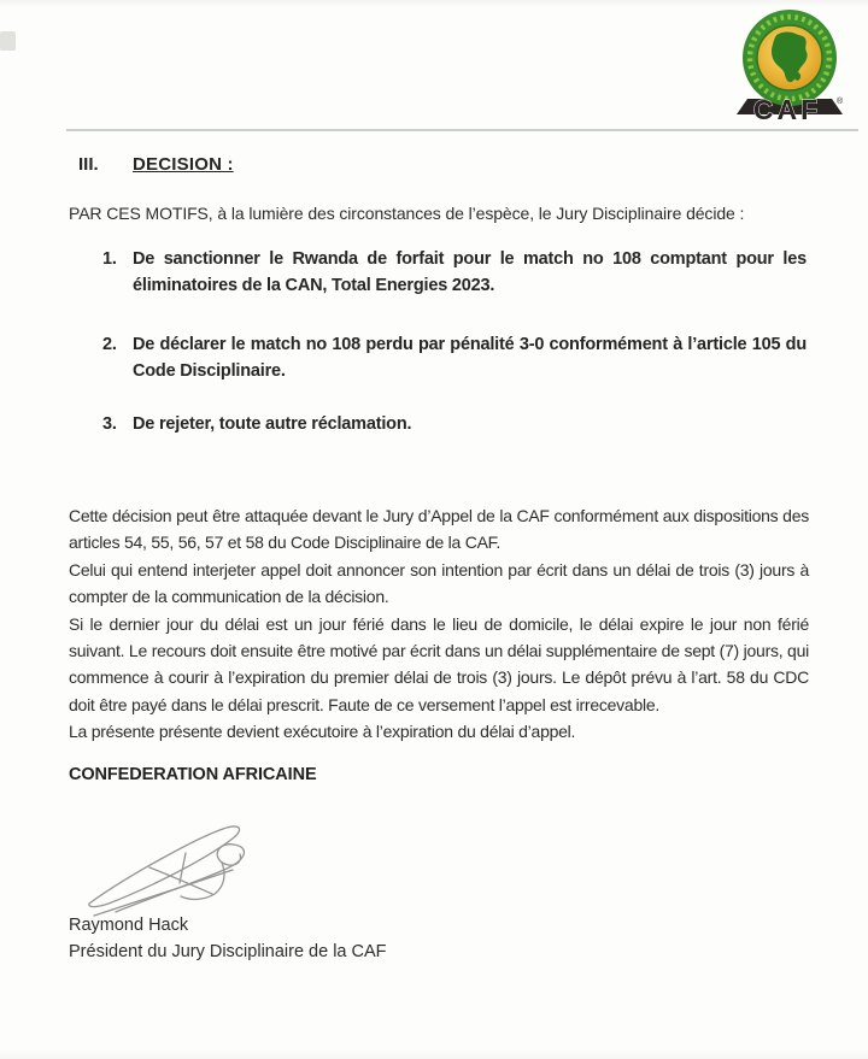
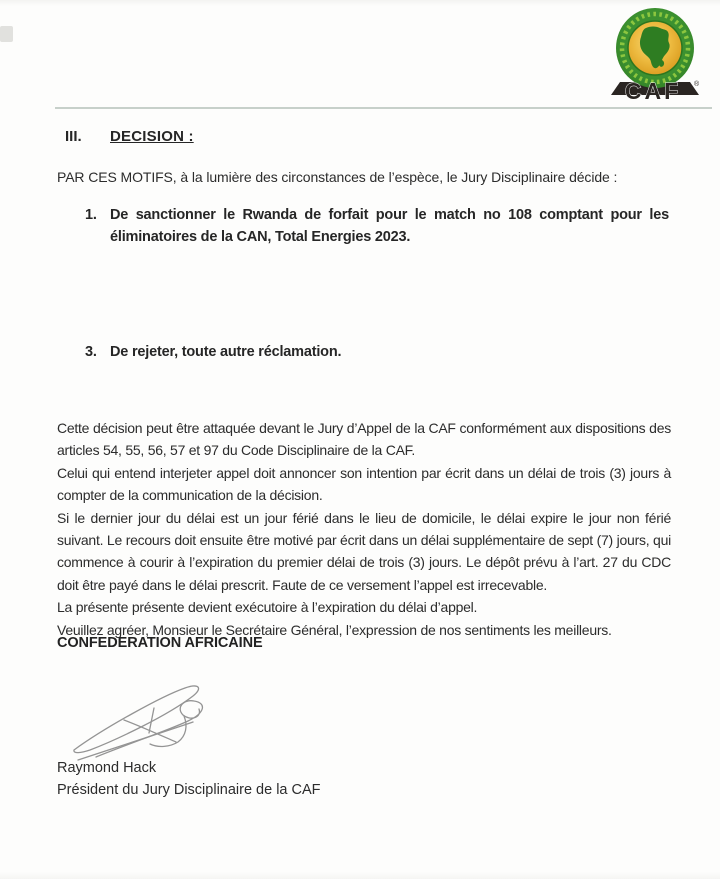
  CAF
  III.
  DECISION :
  PAR CES MOTIFS, à la lumière des circonstances de l’espèce, le Jury Disciplinaire décide :
  1.
  De sanctionner le Rwanda de forfait pour le match no 108 comptant pour les éliminatoires de la CAN, Total Energies 2023.
- 2.
- De déclarer le match no 108 perdu par pénalité 3-0 conformément à l’article 105 du Code Disciplinaire.
  3.
  De rejeter, toute autre réclamation.
- Cette décision peut être attaquée devant le Jury d’Appel de la CAF conformément aux dispositions des articles 54, 55, 56, 57 et 58 du Code Disciplinaire de la CAF.
+ Cette décision peut être attaquée devant le Jury d’Appel de la CAF conformément aux dispositions des articles 54, 55, 56, 57 et 97 du Code Disciplinaire de la CAF.
  Celui qui entend interjeter appel doit annoncer son intention par écrit dans un délai de trois (3) jours à compter de la communication de la décision.
- Si le dernier jour du délai est un jour férié dans le lieu de domicile, le délai expire le jour non férié suivant. Le recours doit ensuite être motivé par écrit dans un délai supplémentaire de sept (7) jours, qui commence à courir à l’expiration du premier délai de trois (3) jours. Le dépôt prévu à l’art. 58 du CDC doit être payé dans le délai prescrit. Faute de ce versement l’appel est irrecevable.
+ Si le dernier jour du délai est un jour férié dans le lieu de domicile, le délai expire le jour non férié suivant. Le recours doit ensuite être motivé par écrit dans un délai supplémentaire de sept (7) jours, qui commence à courir à l’expiration du premier délai de trois (3) jours. Le dépôt prévu à l’art. 27 du CDC doit être payé dans le délai prescrit. Faute de ce versement l’appel est irrecevable.
  La présente présente devient exécutoire à l’expiration du délai d’appel.
+ Veuillez agréer, Monsieur le Secrétaire Général, l’expression de nos sentiments les meilleurs.
  CONFEDERATION AFRICAINE
  Raymond Hack
  Président du Jury Disciplinaire de la CAF
